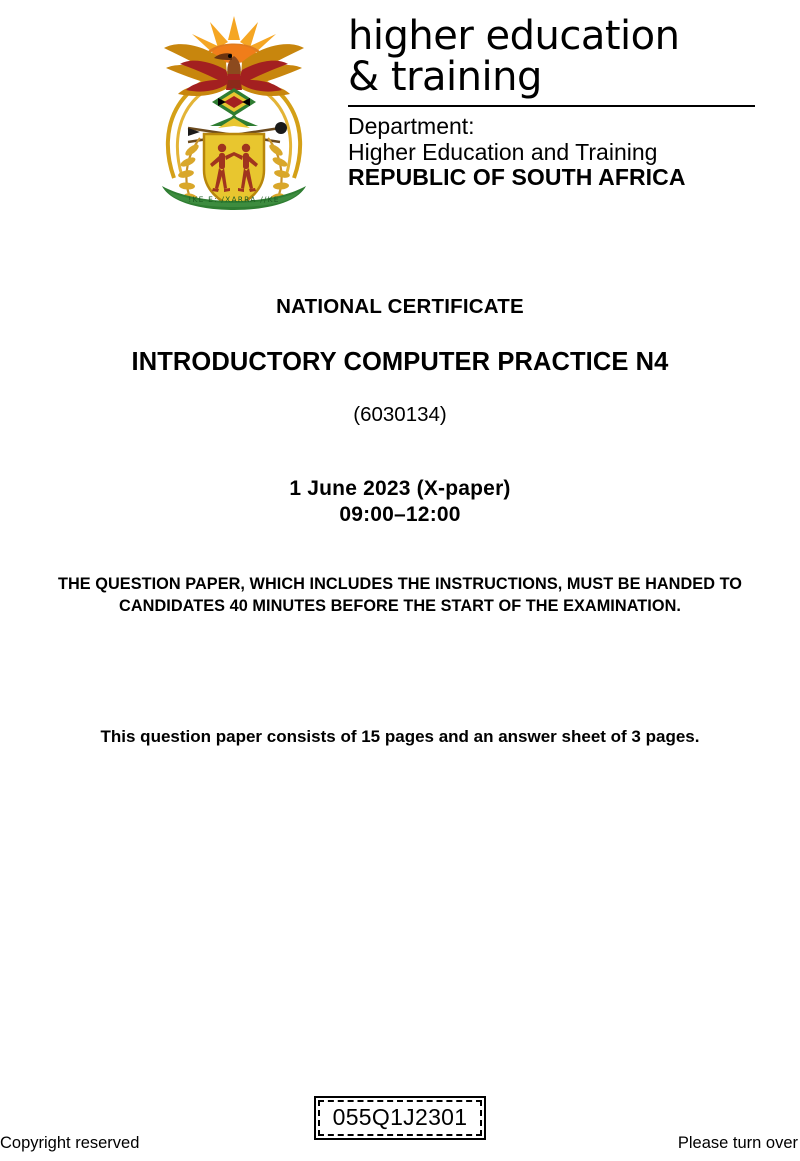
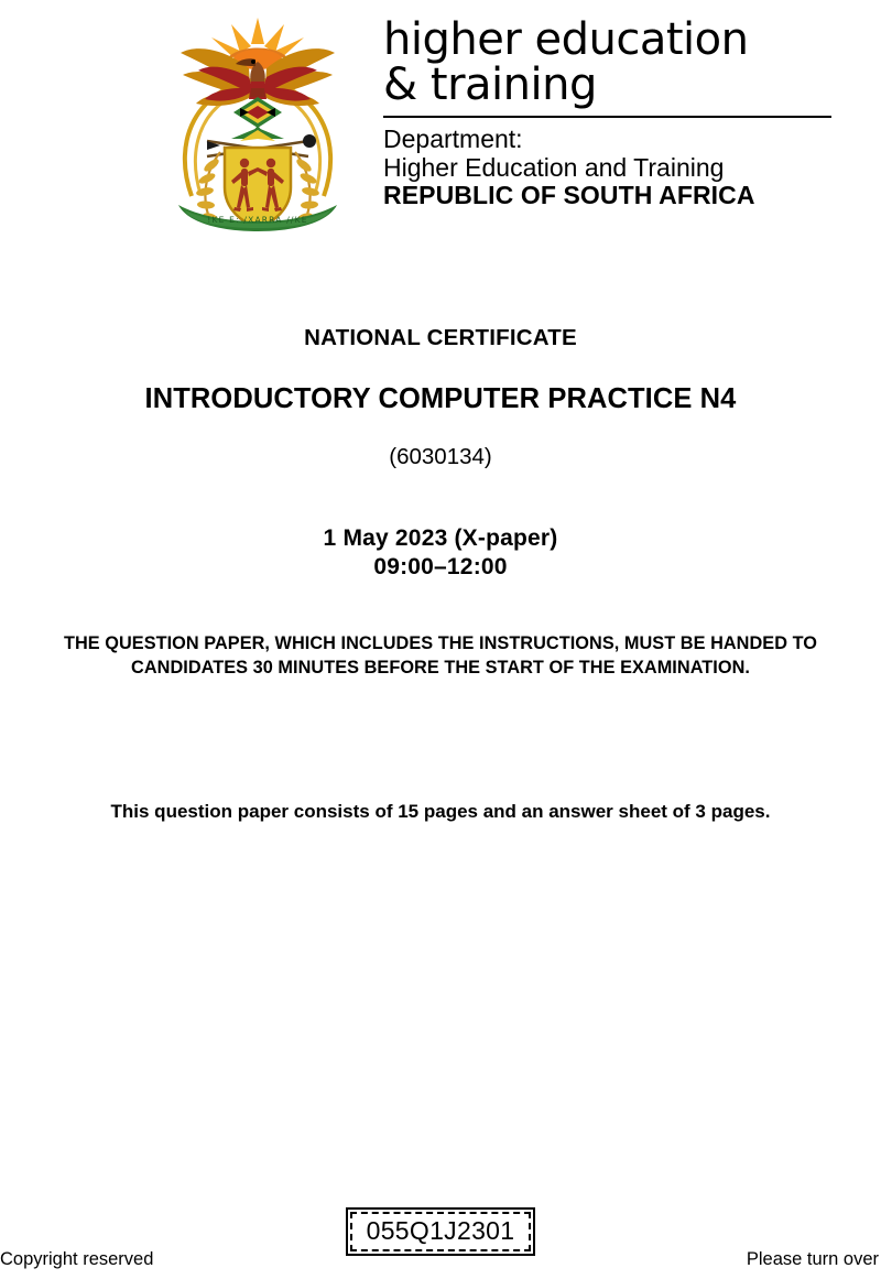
  !KE E: /XARRA //KE
  higher education
  & training
  Department:
  Higher Education and Training
  REPUBLIC OF SOUTH AFRICA
  NATIONAL CERTIFICATE
  INTRODUCTORY COMPUTER PRACTICE N4
  (6030134)
- 1 June 2023 (X-paper)
+ 1 May 2023 (X-paper)
  09:00–12:00
  THE QUESTION PAPER, WHICH INCLUDES THE INSTRUCTIONS, MUST BE HANDED TO
- CANDIDATES 40 MINUTES BEFORE THE START OF THE EXAMINATION.
+ CANDIDATES 30 MINUTES BEFORE THE START OF THE EXAMINATION.
  This question paper consists of 15 pages and an answer sheet of 3 pages.
  055Q1J2301
  Copyright reserved
  Please turn over
